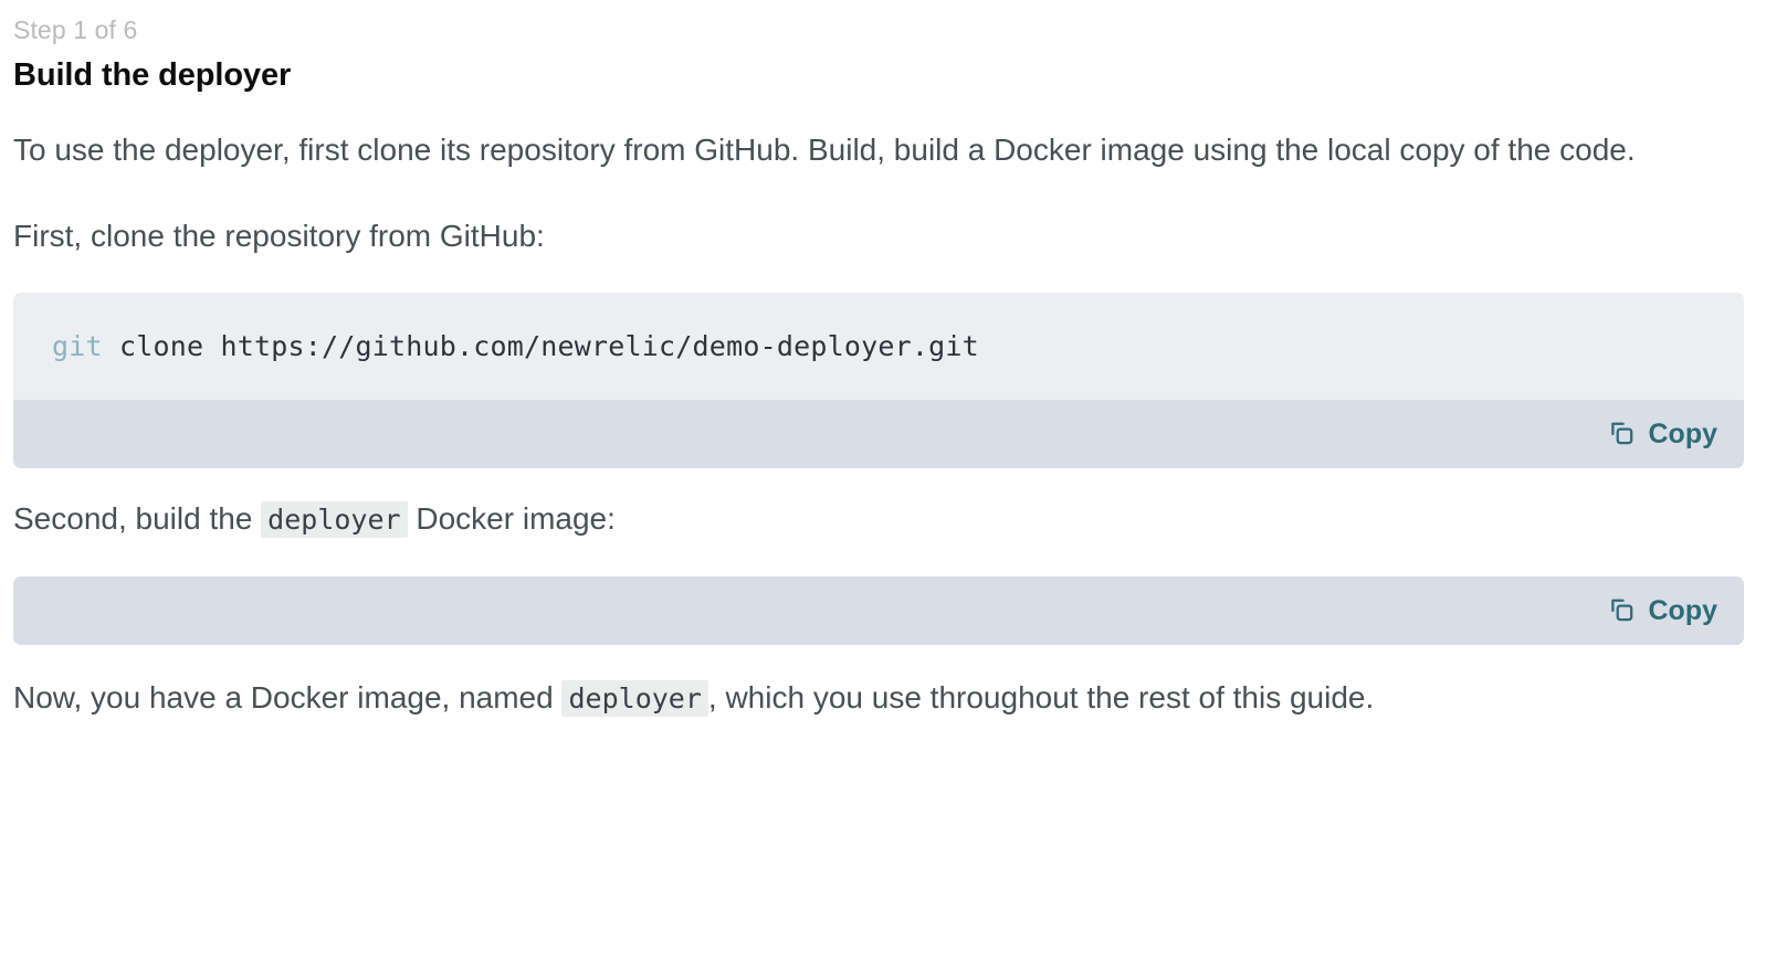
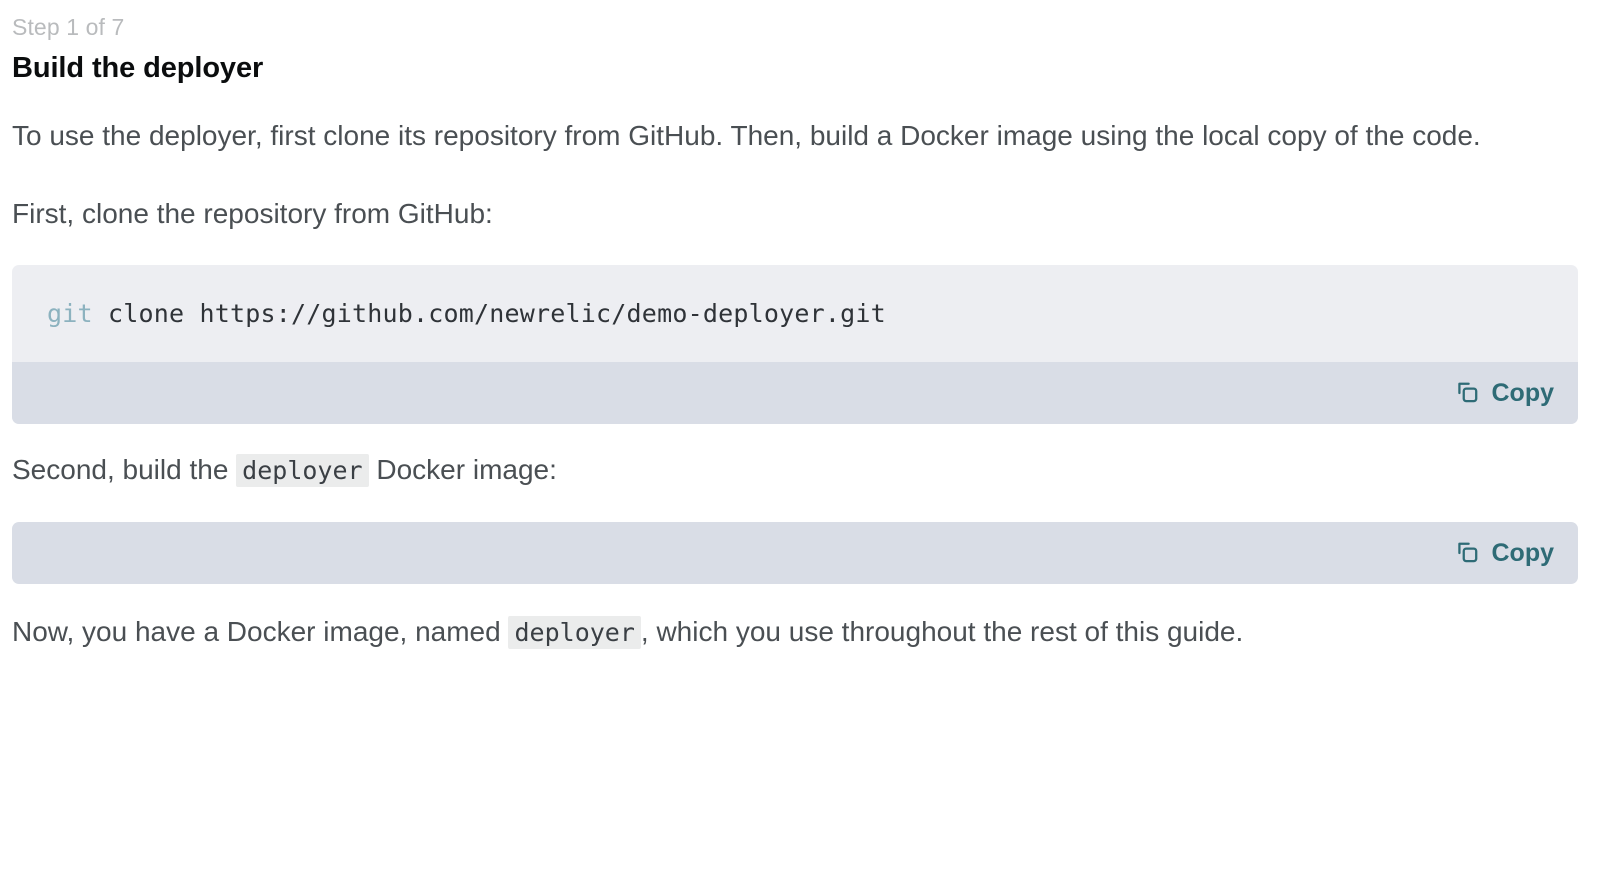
- Step 1 of 6
+ Step 1 of 7
  Build the deployer
- To use the deployer, first clone its repository from GitHub. Build, build a Docker image using the local copy of the code.
+ To use the deployer, first clone its repository from GitHub. Then, build a Docker image using the local copy of the code.
  First, clone the repository from GitHub:
  git clone https://github.com/newrelic/demo-deployer.git
  Copy
  Second, build the deployer Docker image:
  Copy
  Now, you have a Docker image, named deployer , which you use throughout the rest of this guide.
